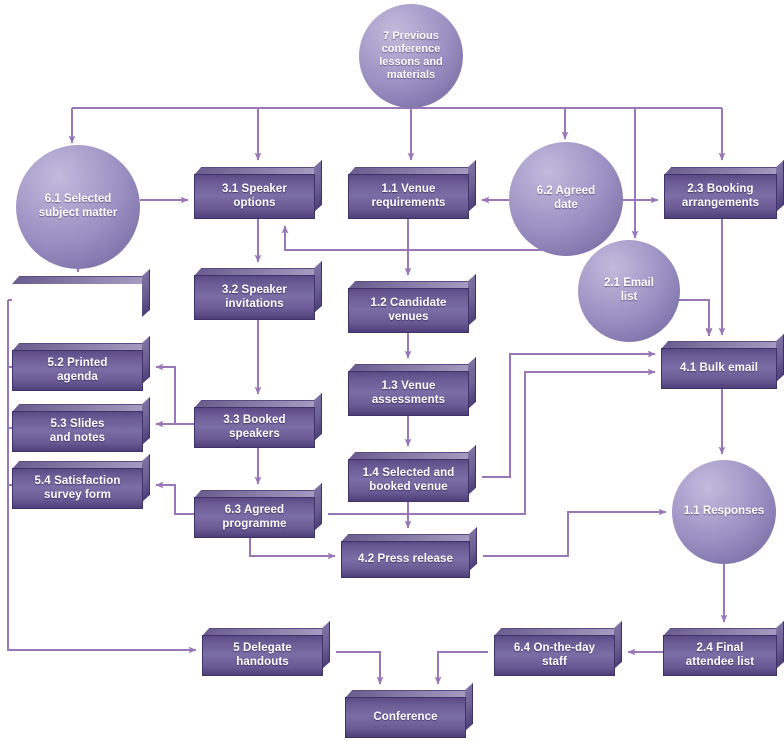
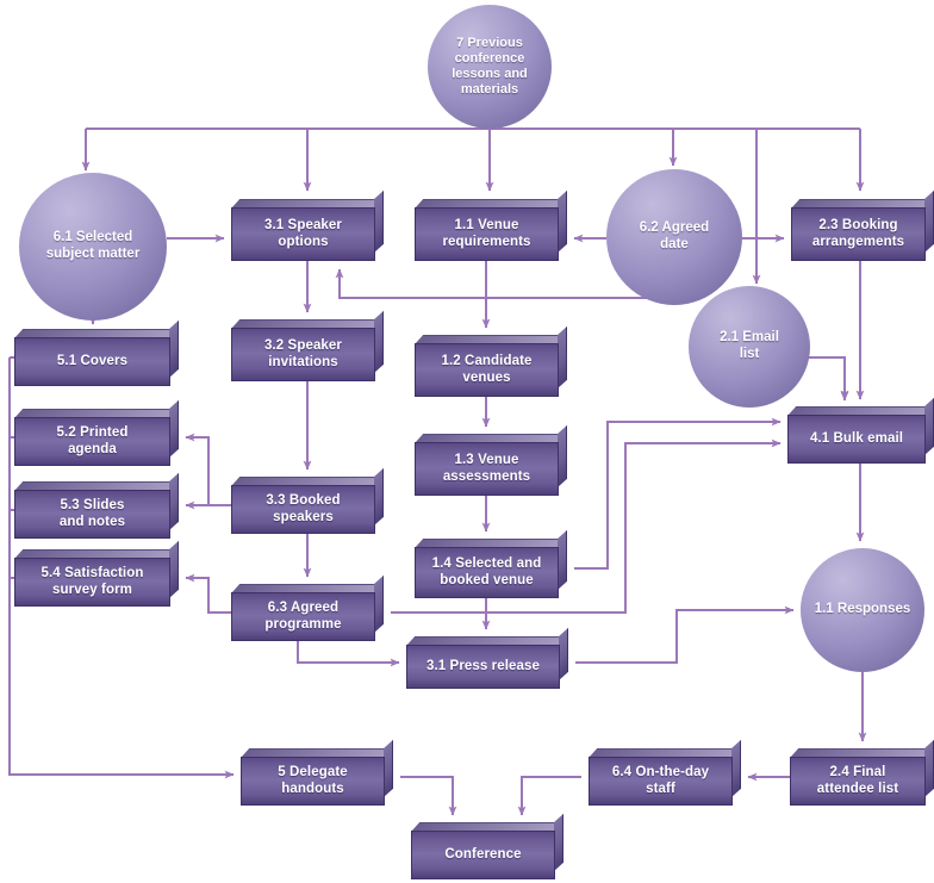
  7 Previous
  conference
  lessons and
  materials
  6.1 Selected
  subject matter
  3.1 Speaker
  options
  1.1 Venue
  requirements
  6.2 Agreed
  date
  2.3 Booking
  arrangements
  2.1 Email
  list
+ 5.1 Covers
  3.2 Speaker
  invitations
  1.2 Candidate
  venues
  5.2 Printed
  agenda
  4.1 Bulk email
  1.3 Venue
  assessments
  5.3 Slides
  and notes
  3.3 Booked
  speakers
  1.4 Selected and
  booked venue
  5.4 Satisfaction
  survey form
  1.1 Responses
  6.3 Agreed
  programme
- 4.2 Press release
+ 3.1 Press release
  5 Delegate
  handouts
  6.4 On-the-day
  staff
  2.4 Final
  attendee list
  Conference
